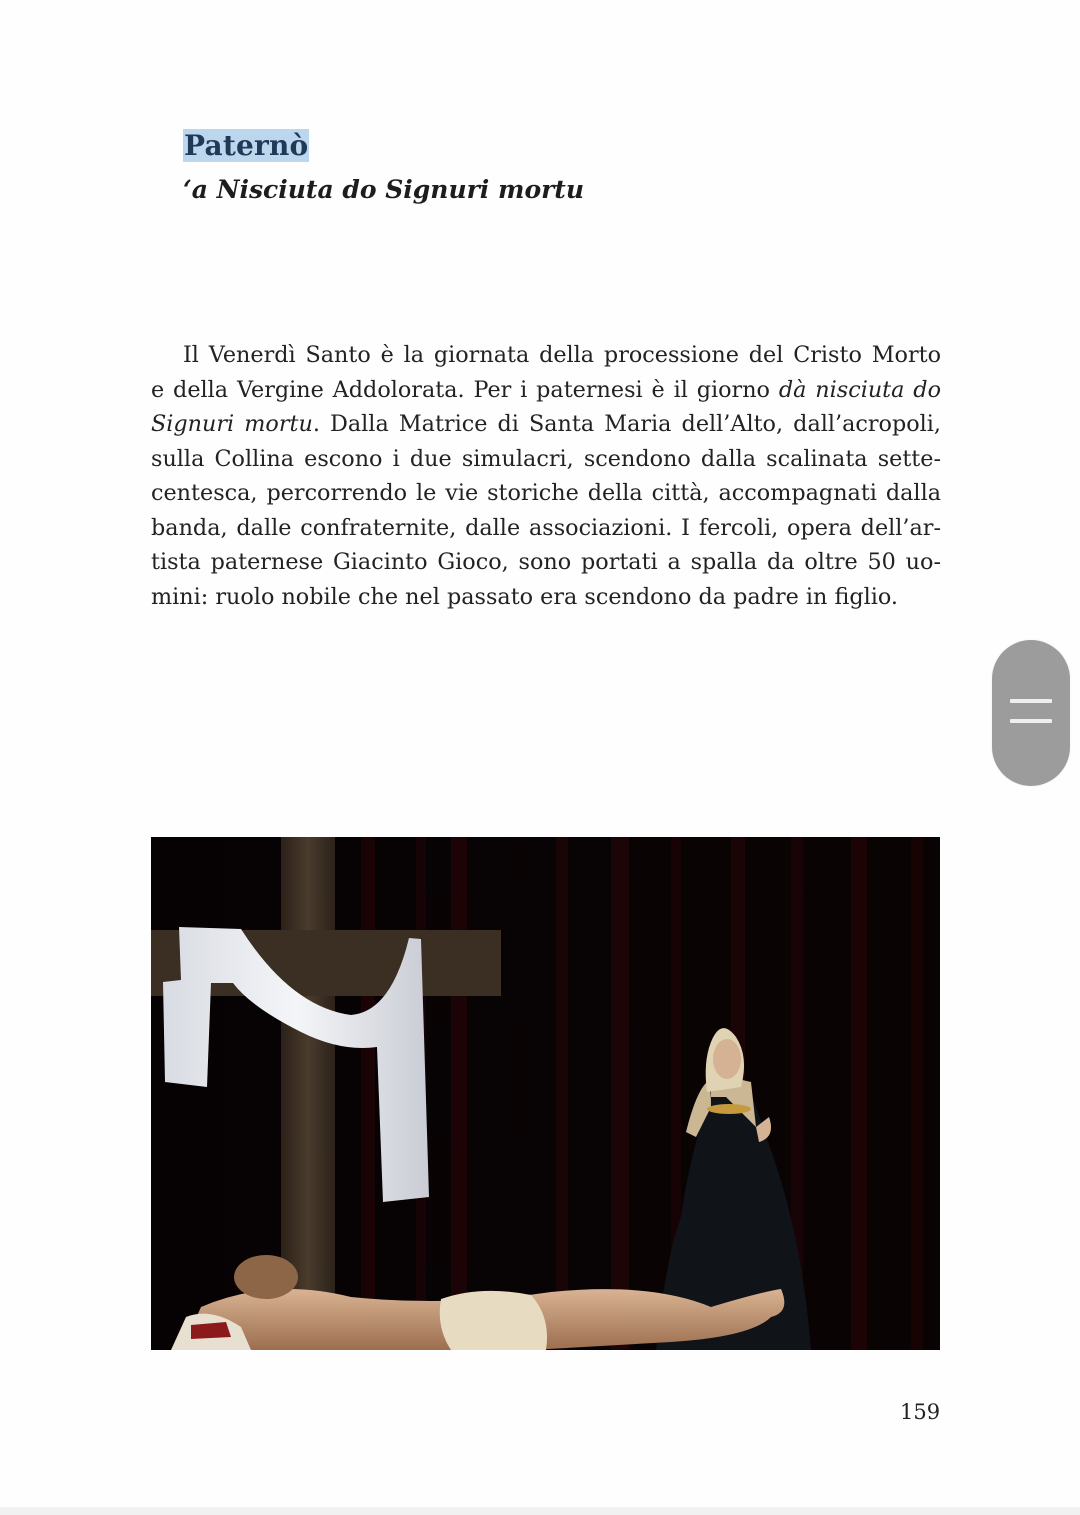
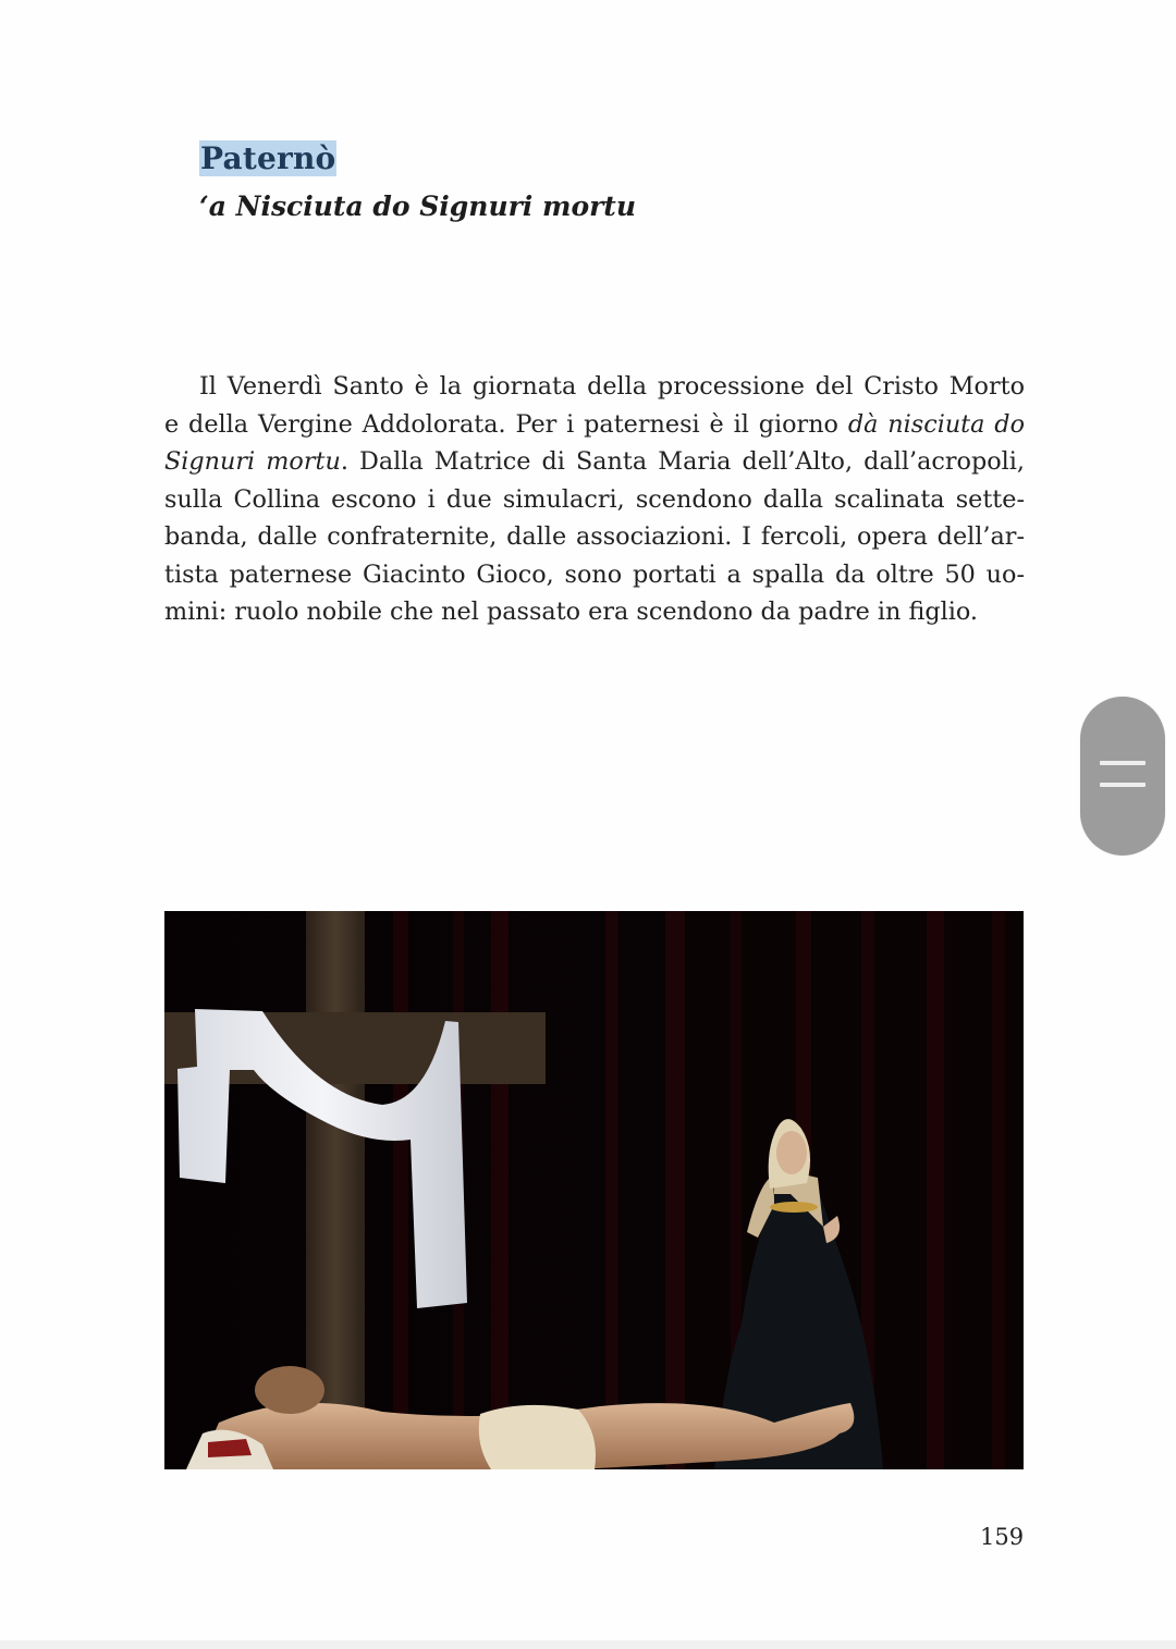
  Paternò
  ‘a Nisciuta do Signuri mortu
  Il Venerdì Santo è la giornata della processione del Cristo Morto
  e della Vergine Addolorata. Per i paternesi è il giorno dà nisciuta do
  Signuri mortu. Dalla Matrice di Santa Maria dell’Alto, dall’acropoli,
  sulla Collina escono i due simulacri, scendono dalla scalinata sette-
- centesca, percorrendo le vie storiche della città, accompagnati dalla
  banda, dalle confraternite, dalle associazioni. I fercoli, opera dell’ar-
  tista paternese Giacinto Gioco, sono portati a spalla da oltre 50 uo-
  mini: ruolo nobile che nel passato era scendono da padre in figlio.
  159
